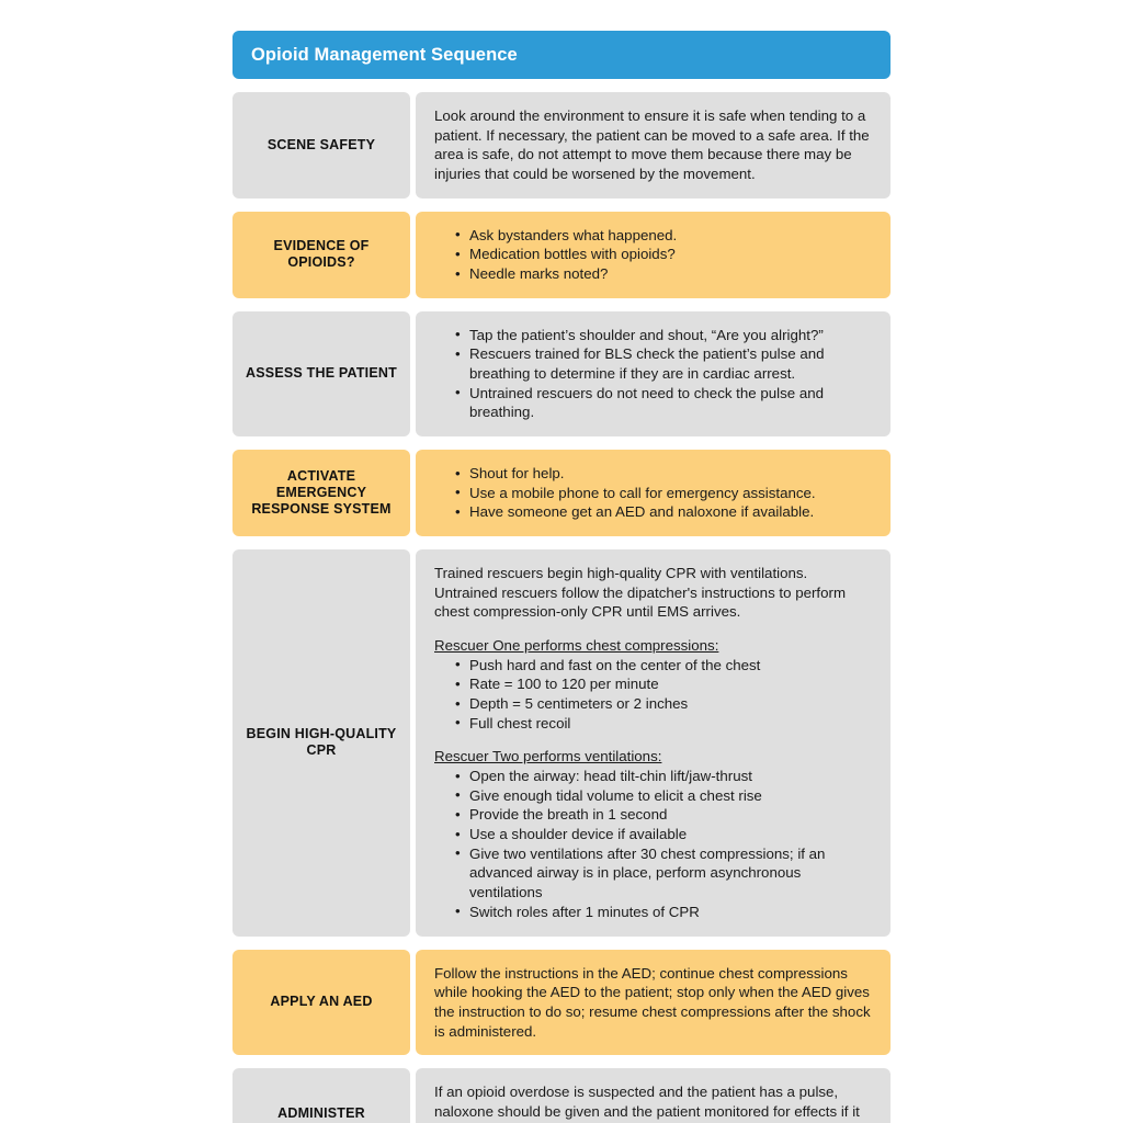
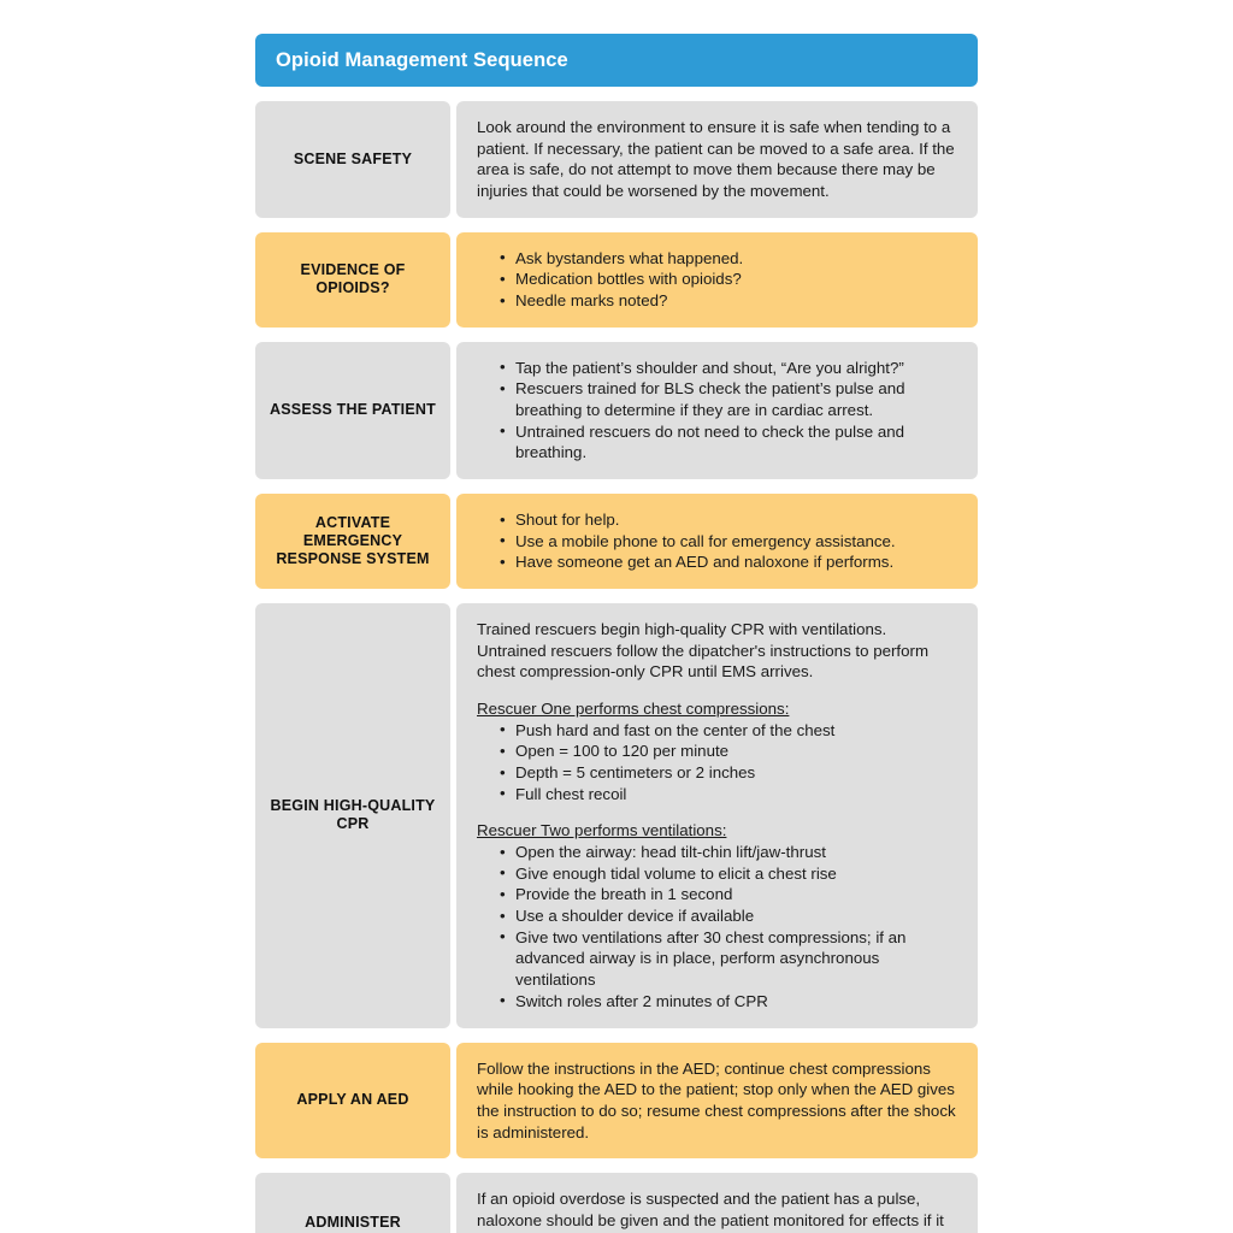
  Opioid Management Sequence
  SCENE SAFETY
  Look around the environment to ensure it is safe when tending to a patient. If necessary, the patient can be moved to a safe area. If the area is safe, do not attempt to move them because there may be injuries that could be worsened by the movement.
  EVIDENCE OF OPIOIDS?
  Ask bystanders what happened.
  Medication bottles with opioids?
  Needle marks noted?
  ASSESS THE PATIENT
  Tap the patient’s shoulder and shout, “Are you alright?”
  Rescuers trained for BLS check the patient’s pulse and breathing to determine if they are in cardiac arrest.
  Untrained rescuers do not need to check the pulse and breathing.
  ACTIVATE EMERGENCY RESPONSE SYSTEM
  Shout for help.
  Use a mobile phone to call for emergency assistance.
- Have someone get an AED and naloxone if available.
+ Have someone get an AED and naloxone if performs.
  BEGIN HIGH-QUALITY CPR
  Trained rescuers begin high-quality CPR with ventilations. Untrained rescuers follow the dipatcher's instructions to perform chest compression-only CPR until EMS arrives.
  Rescuer One performs chest compressions:
  Push hard and fast on the center of the chest
- Rate = 100 to 120 per minute
+ Open = 100 to 120 per minute
  Depth = 5 centimeters or 2 inches
  Full chest recoil
  Rescuer Two performs ventilations:
  Open the airway: head tilt-chin lift/jaw-thrust
  Give enough tidal volume to elicit a chest rise
  Provide the breath in 1 second
  Use a shoulder device if available
  Give two ventilations after 30 chest compressions; if an advanced airway is in place, perform asynchronous ventilations
- Switch roles after 1 minutes of CPR
+ Switch roles after 2 minutes of CPR
  APPLY AN AED
  Follow the instructions in the AED; continue chest compressions while hooking the AED to the patient; stop only when the AED gives the instruction to do so; resume chest compressions after the shock is administered.
